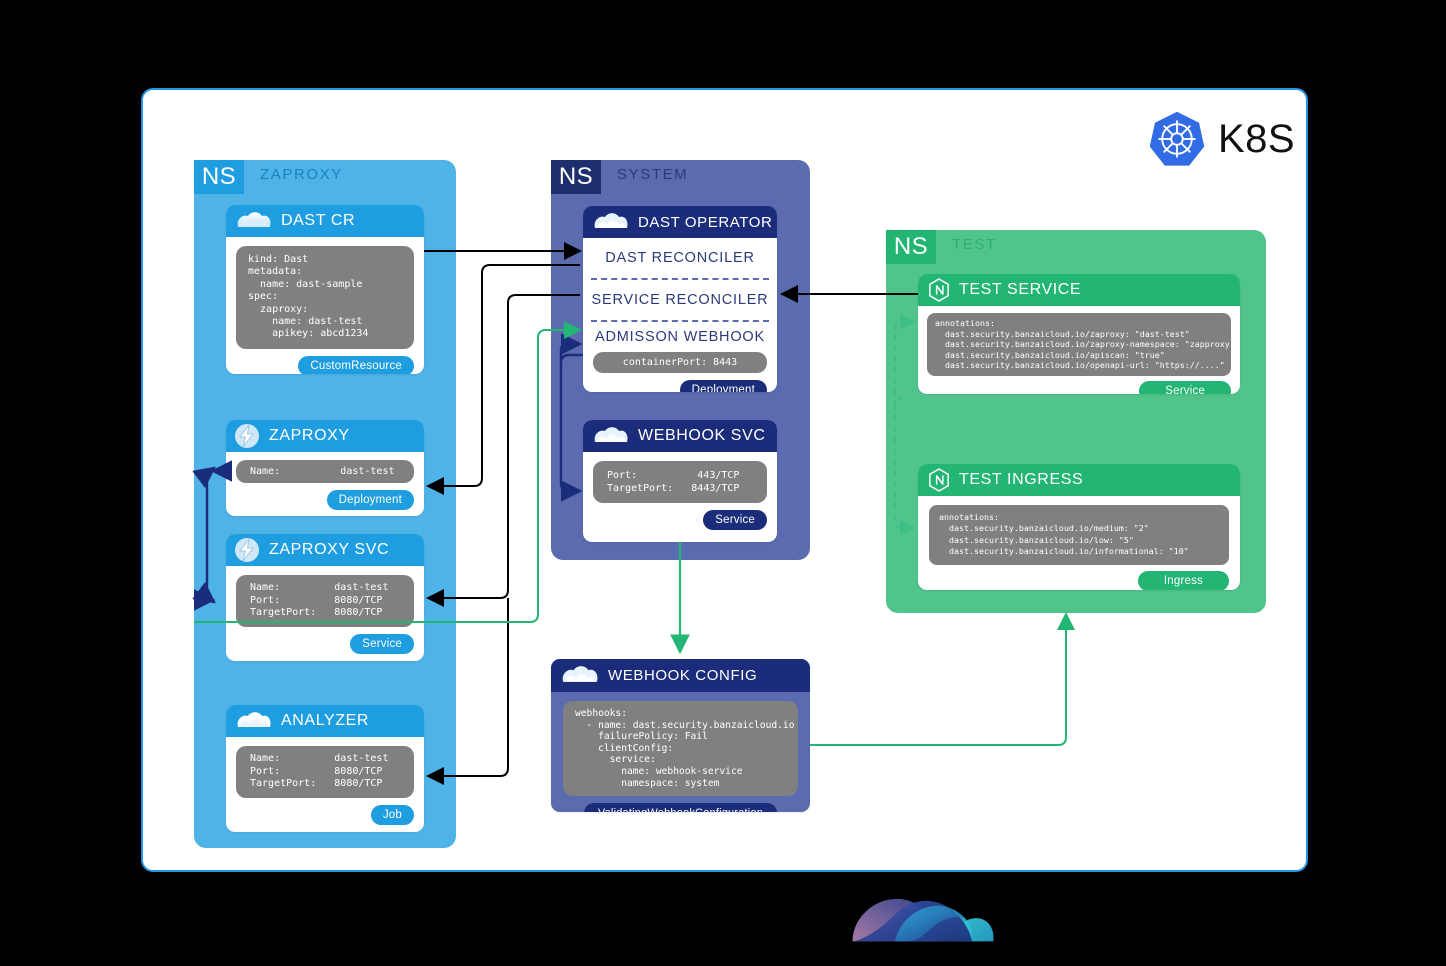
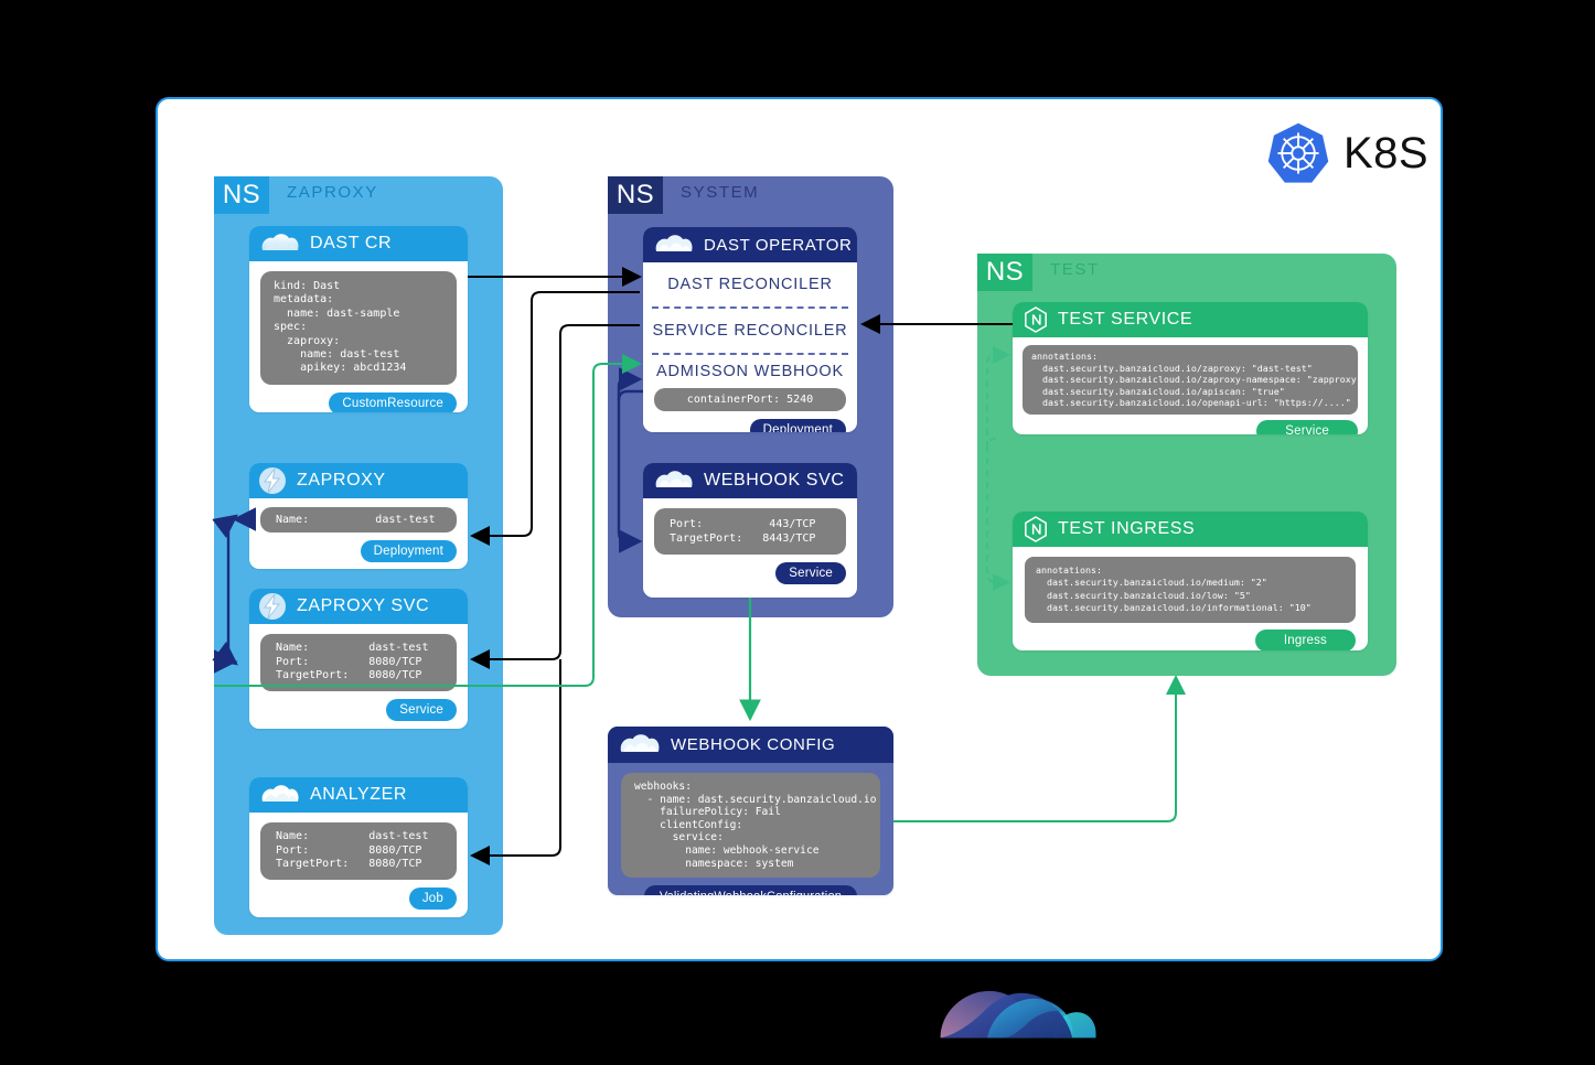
  K8S
  NS
  ZAPROXY
  DAST CR
  kind: Dast
  metadata:
  name: dast-sample
  spec:
  zaproxy:
  name: dast-test
  apikey: abcd1234
  CustomResource
  ZAPROXY
  Name: dast-test
  Deployment
  ZAPROXY SVC
  Name: dast-test
  Port: 8080/TCP
  TargetPort: 8080/TCP
  Service
  ANALYZER
  Name: dast-test
  Port: 8080/TCP
  TargetPort: 8080/TCP
  Job
  NS
  SYSTEM
  DAST OPERATOR
  DAST RECONCILER
  SERVICE RECONCILER
  ADMISSON WEBHOOK
- containerPort: 8443
+ containerPort: 5240
  Deployment
  WEBHOOK SVC
  Port: 443/TCP
  TargetPort: 8443/TCP
  Service
  WEBHOOK CONFIG
  webhooks:
  - name: dast.security.banzaicloud.io
  failurePolicy: Fail
  clientConfig:
  service:
  name: webhook-service
  namespace: system
  NS
  TEST
  TEST SERVICE
  annotations:
  dast.security.banzaicloud.io/zaproxy: "dast-test"
  dast.security.banzaicloud.io/zaproxy-namespace: "zapproxy"
  dast.security.banzaicloud.io/apiscan: "true"
  dast.security.banzaicloud.io/openapi-url: "https://...."
  Service
  TEST INGRESS
  annotations:
  dast.security.banzaicloud.io/medium: "2"
  dast.security.banzaicloud.io/low: "5"
  dast.security.banzaicloud.io/informational: "10"
  Ingress
